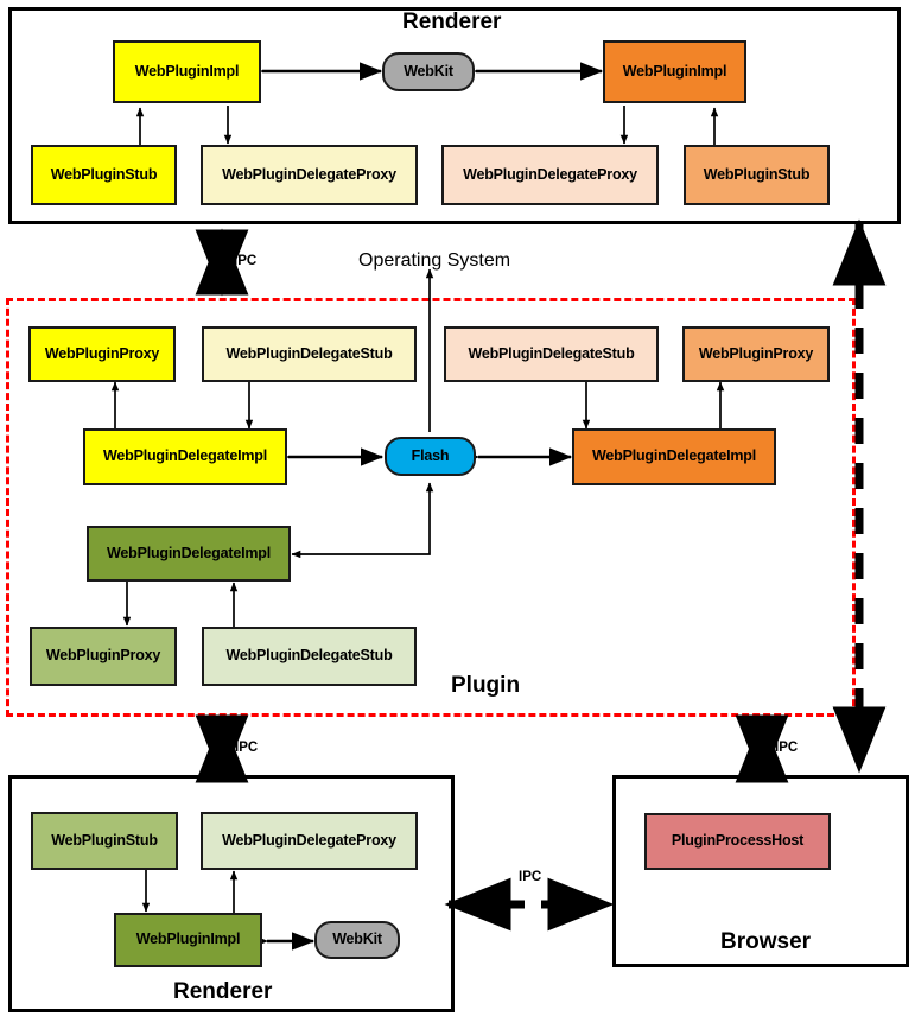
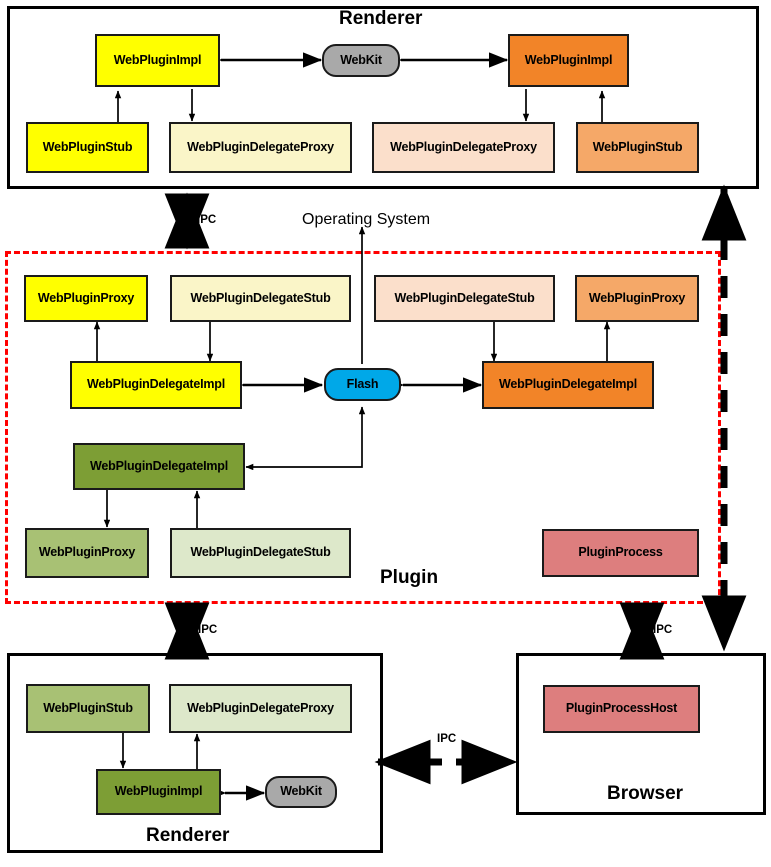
  Renderer
  Plugin
  Renderer
  Browser
  Operating System
  WebPluginImpl
  WebKit
  WebPluginImpl
  WebPluginStub
  WebPluginDelegateProxy
  WebPluginDelegateProxy
  WebPluginStub
  WebPluginProxy
  WebPluginDelegateStub
  WebPluginDelegateStub
  WebPluginProxy
  WebPluginDelegateImpl
  Flash
  WebPluginDelegateImpl
  WebPluginDelegateImpl
  WebPluginProxy
  WebPluginDelegateStub
+ PluginProcess
  WebPluginStub
  WebPluginDelegateProxy
  WebPluginImpl
  WebKit
  PluginProcessHost
  IPC
  IPC
  IPC
  IPC
